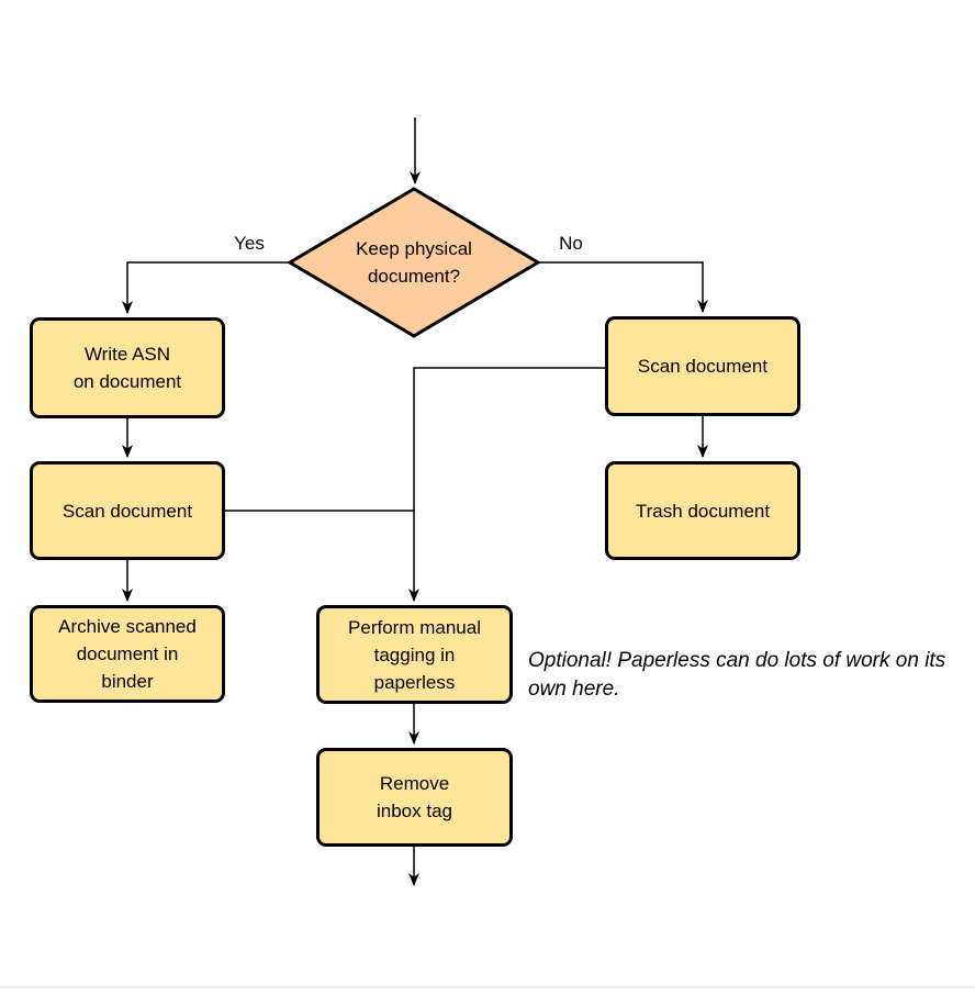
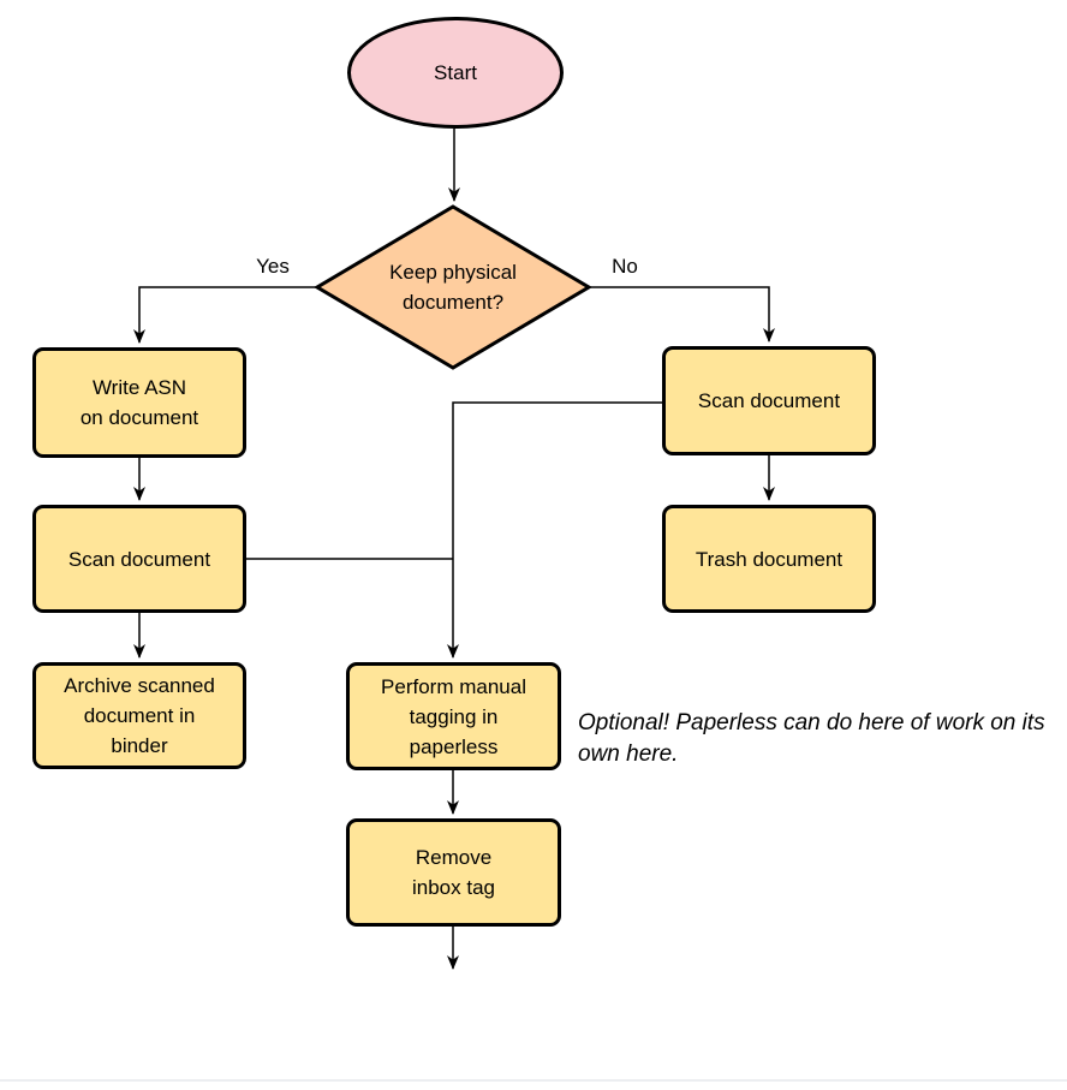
+ Start
  Keep physical
  document?
  Yes
  No
  Write ASN
  on document
  Scan document
  Archive scanned
  document in
  binder
  Scan document
  Trash document
  Perform manual
  tagging in
  paperless
  Remove
  inbox tag
- Optional! Paperless can do lots of work on its own here.
+ Optional! Paperless can do here of work on its own here.
